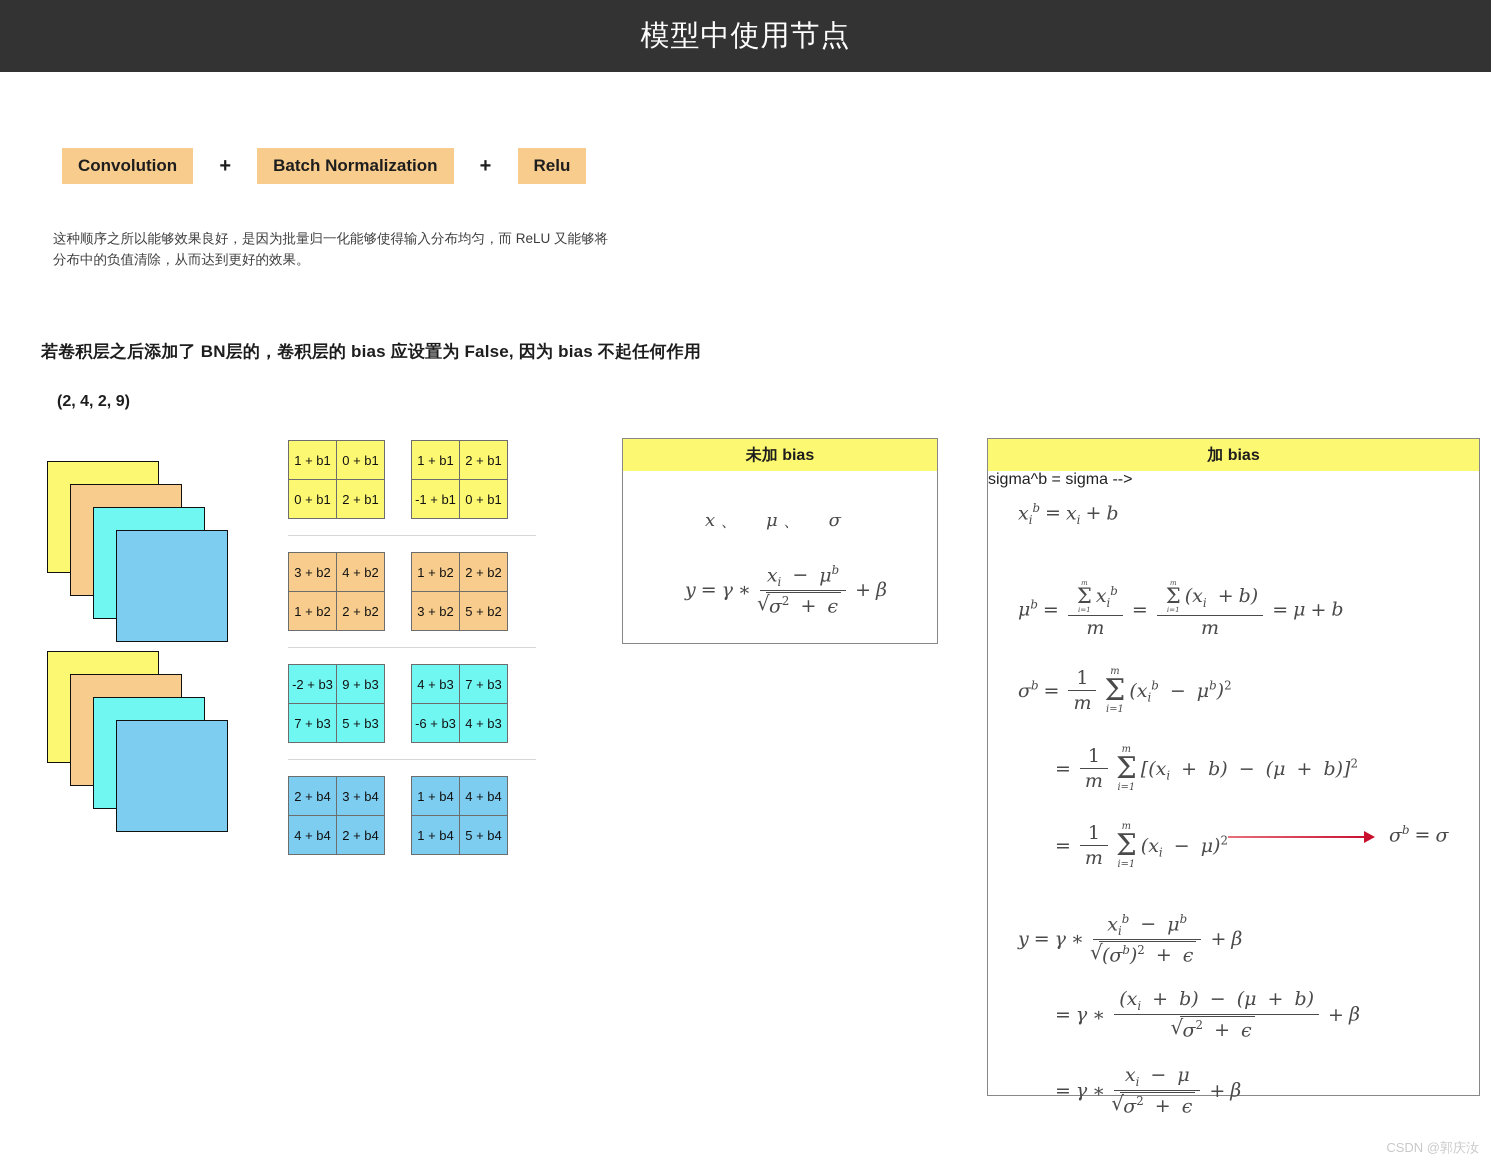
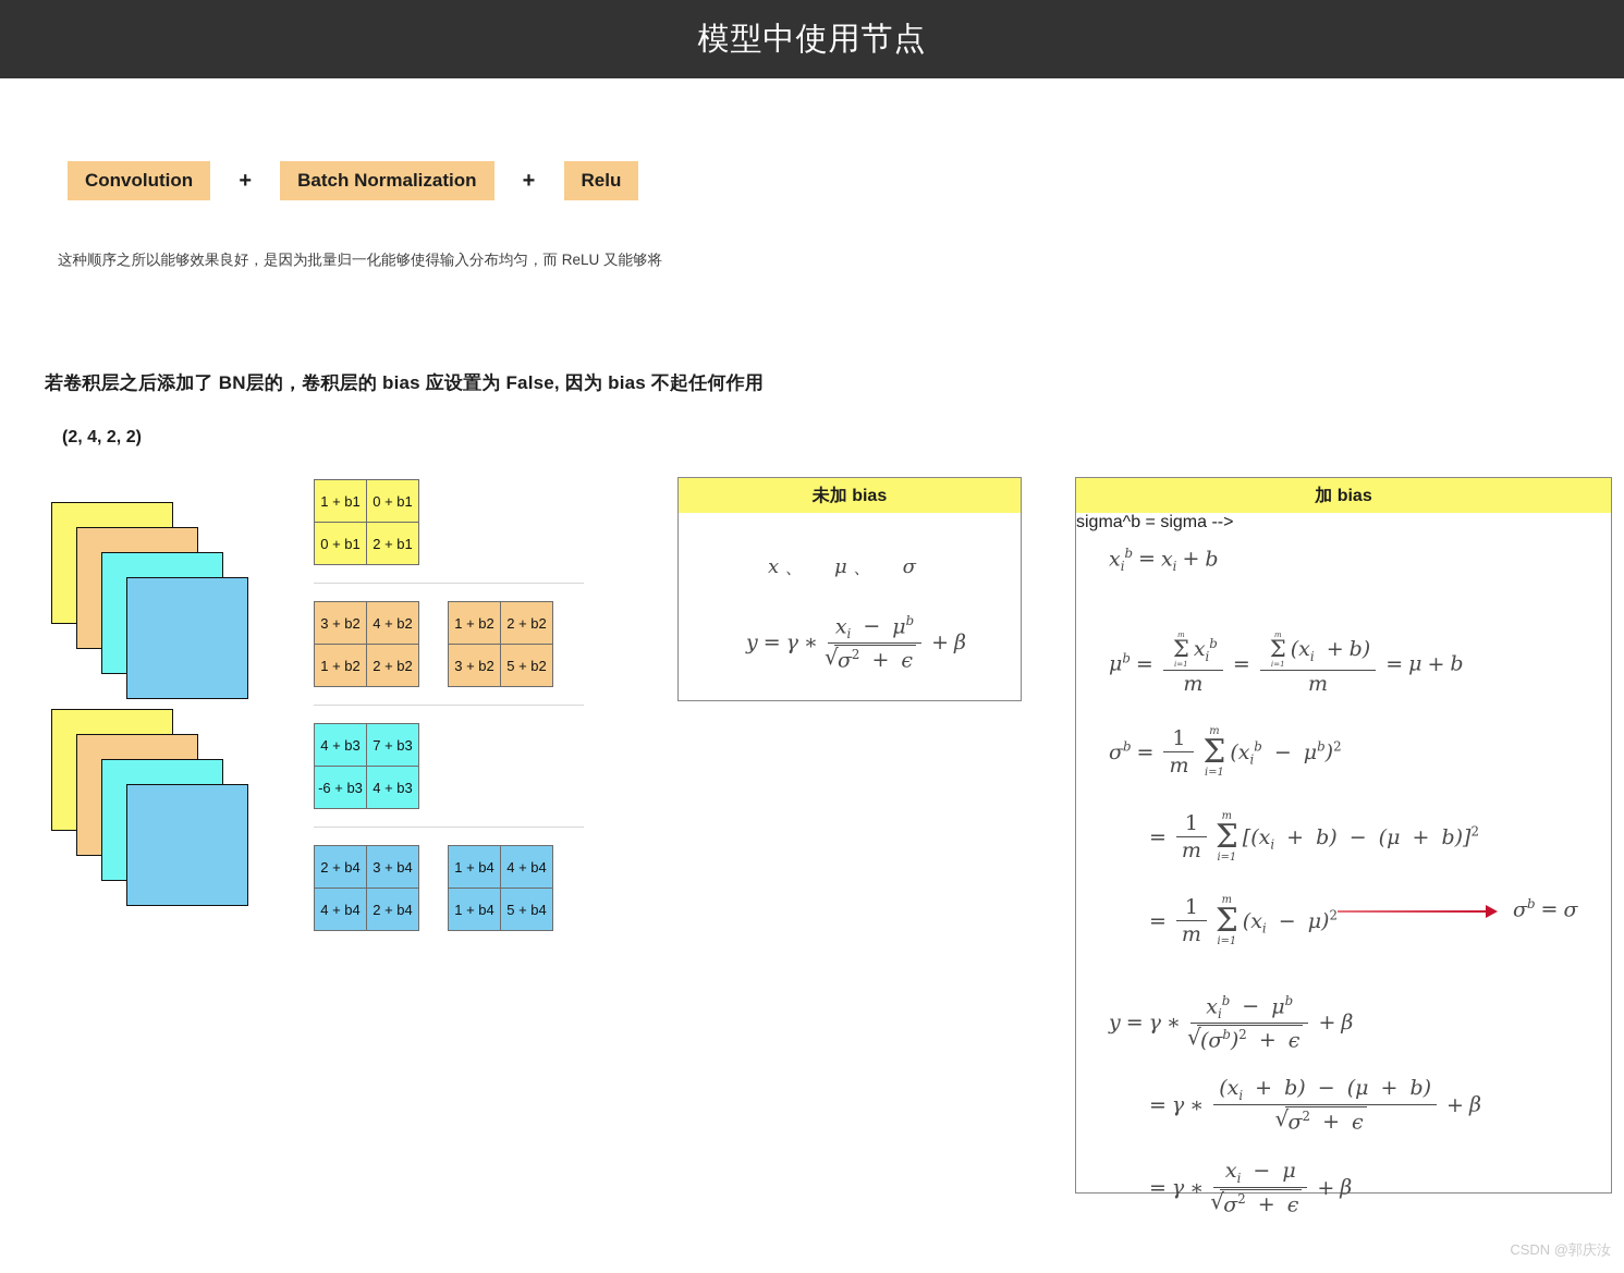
  模型中使用节点
  Convolution
  +
  Batch Normalization
  +
  Relu
  这种顺序之所以能够效果良好，是因为批量归一化能够使得输入分布均匀，而 ReLU 又能够将
- 分布中的负值清除，从而达到更好的效果。
  若卷积层之后添加了 BN层的，卷积层的 bias 应设置为 False, 因为 bias 不起任何作用
- (2, 4, 2, 9)
+ (2, 4, 2, 2)
  1 + b1	0 + b1
  0 + b1	2 + b1
- 1 + b1	2 + b1
- -1 + b1	0 + b1
  3 + b2	4 + b2
  1 + b2	2 + b2
  1 + b2	2 + b2
  3 + b2	5 + b2
- -2 + b3	9 + b3
- 7 + b3	5 + b3
  4 + b3	7 + b3
  -6 + b3	4 + b3
  2 + b4	3 + b4
  4 + b4	2 + b4
  1 + b4	4 + b4
  1 + b4	5 + b4
  未加 bias
  x 、 μ 、 σ
  y = γ ∗
  xi − μb
  σ2 + ϵ
  + β
  加 bias
  xib = xi + b
  μb =
  m
  Σ
  i=1
  xib
  m
  =
  m
  Σ
  i=1
  (xi + b)
  m
  = μ + b
  σb =
  1
  m
  m
  Σ
  i=1
  (xib − μb)2
  =
  1
  m
  m
  Σ
  i=1
  [(xi + b) − (μ + b)]2
  sigma^b = sigma -->
  =
  1
  m
  m
  Σ
  i=1
  (xi − μ)2
  σb = σ
  y = γ ∗
  xib − μb
  (σb)2 + ϵ
  + β
  = γ ∗
  (xi + b) − (μ + b)
  σ2 + ϵ
  + β
  = γ ∗
  xi − μ
  σ2 + ϵ
  + β
  CSDN @郭庆汝
